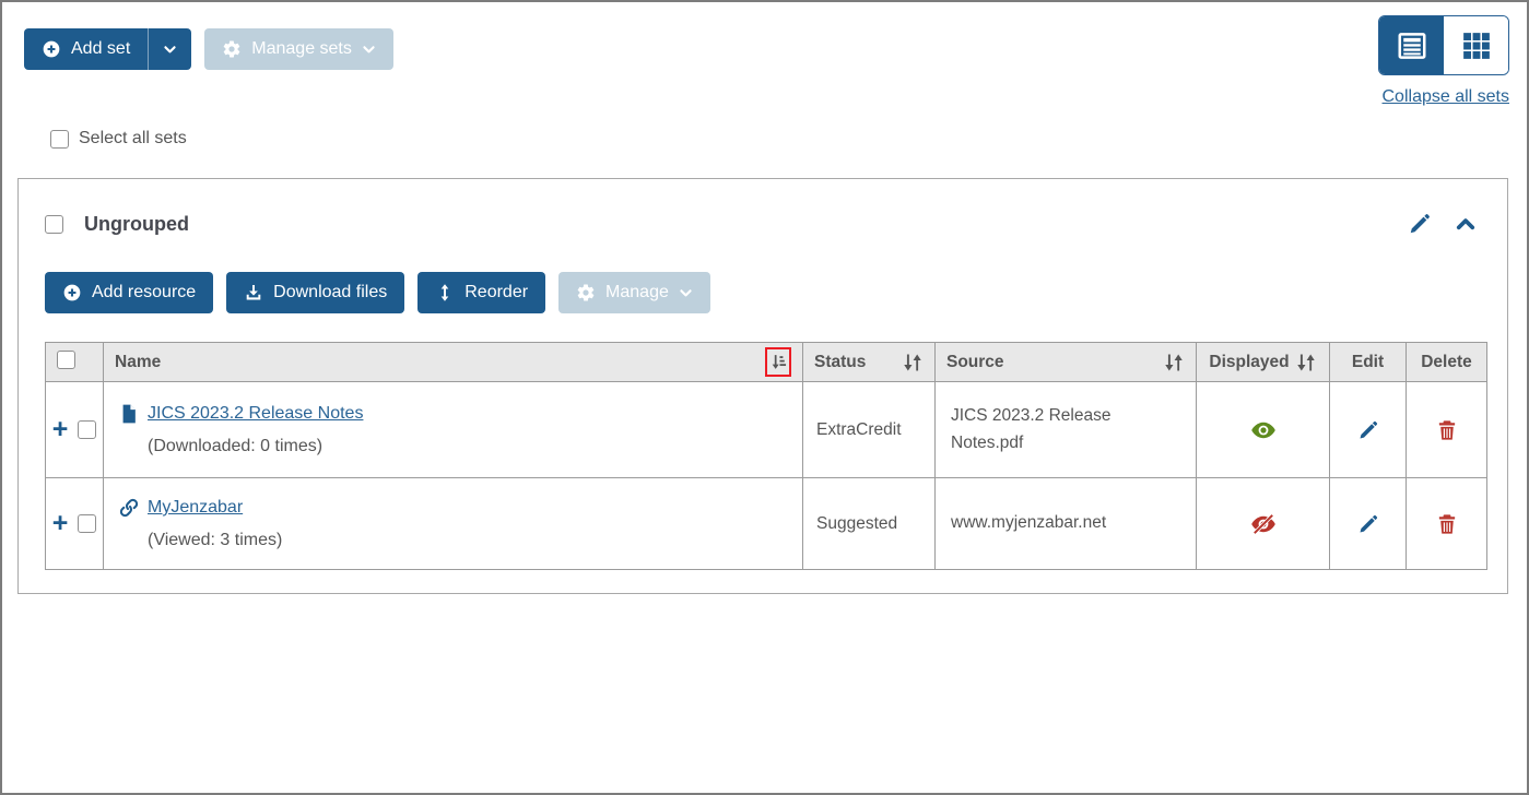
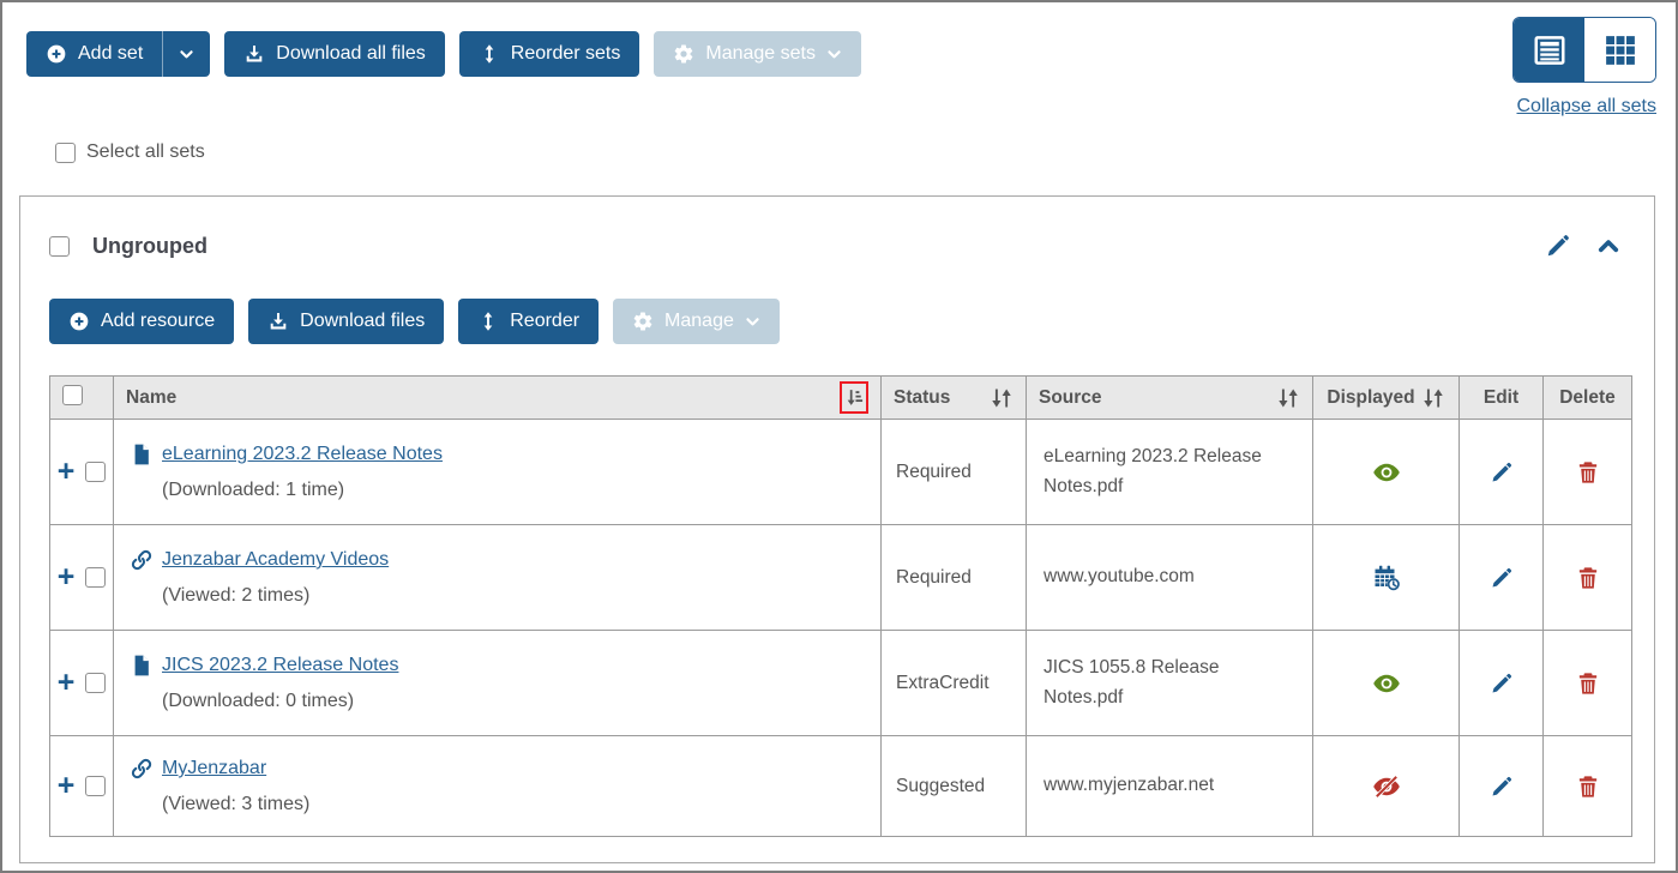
  Add set
+ Download all files
+ Reorder sets
  Manage sets
  Collapse all sets
  Select all sets
  Ungrouped
  Add resource
  Download files
  Reorder
  Manage
  	Name	Status	Source	Displayed	Edit	Delete
+ +	eLearning 2023.2 Release Notes (Downloaded: 1 time)	Required	eLearning 2023.2 Release Notes.pdf
+ +	Jenzabar Academy Videos (Viewed: 2 times)	Required	www.youtube.com
- +	JICS 2023.2 Release Notes (Downloaded: 0 times)	ExtraCredit	JICS 2023.2 Release Notes.pdf
+ +	JICS 2023.2 Release Notes (Downloaded: 0 times)	ExtraCredit	JICS 1055.8 Release Notes.pdf
  +	MyJenzabar (Viewed: 3 times)	Suggested	www.myjenzabar.net
